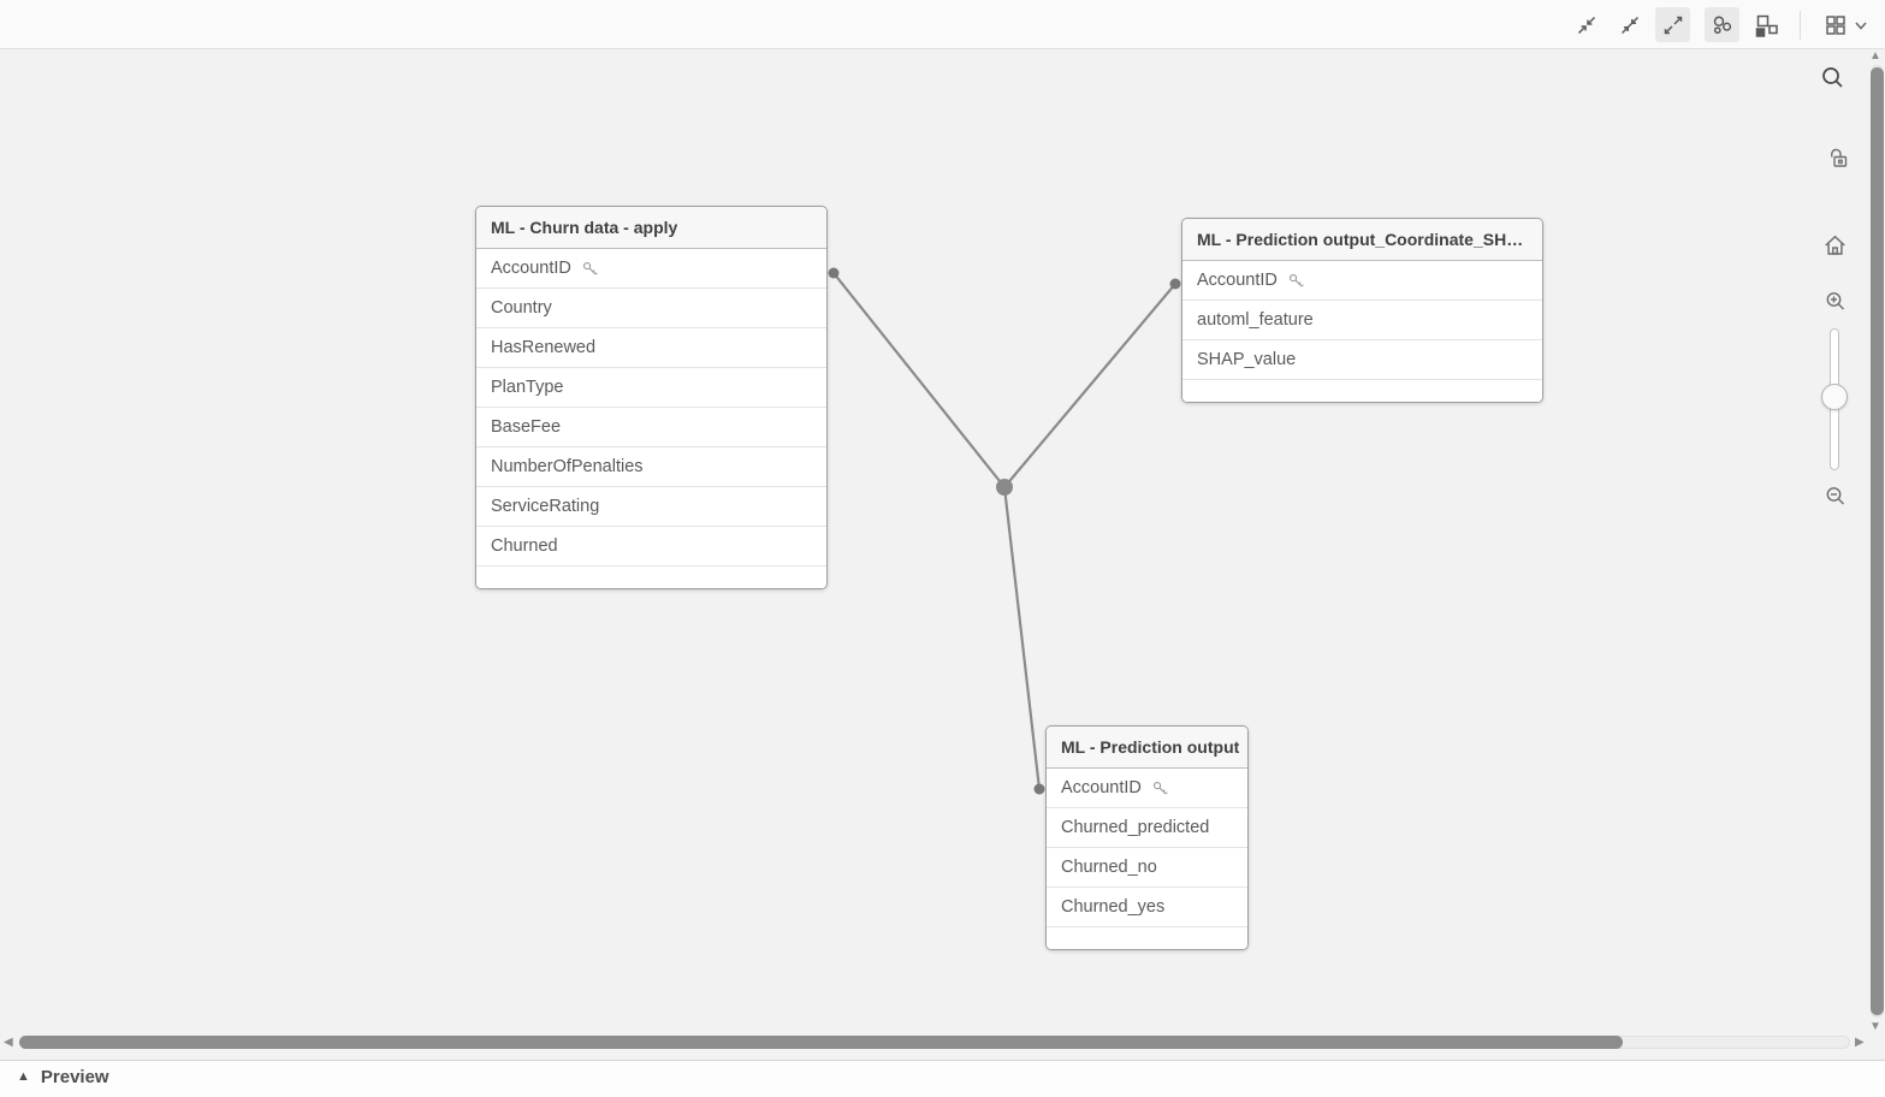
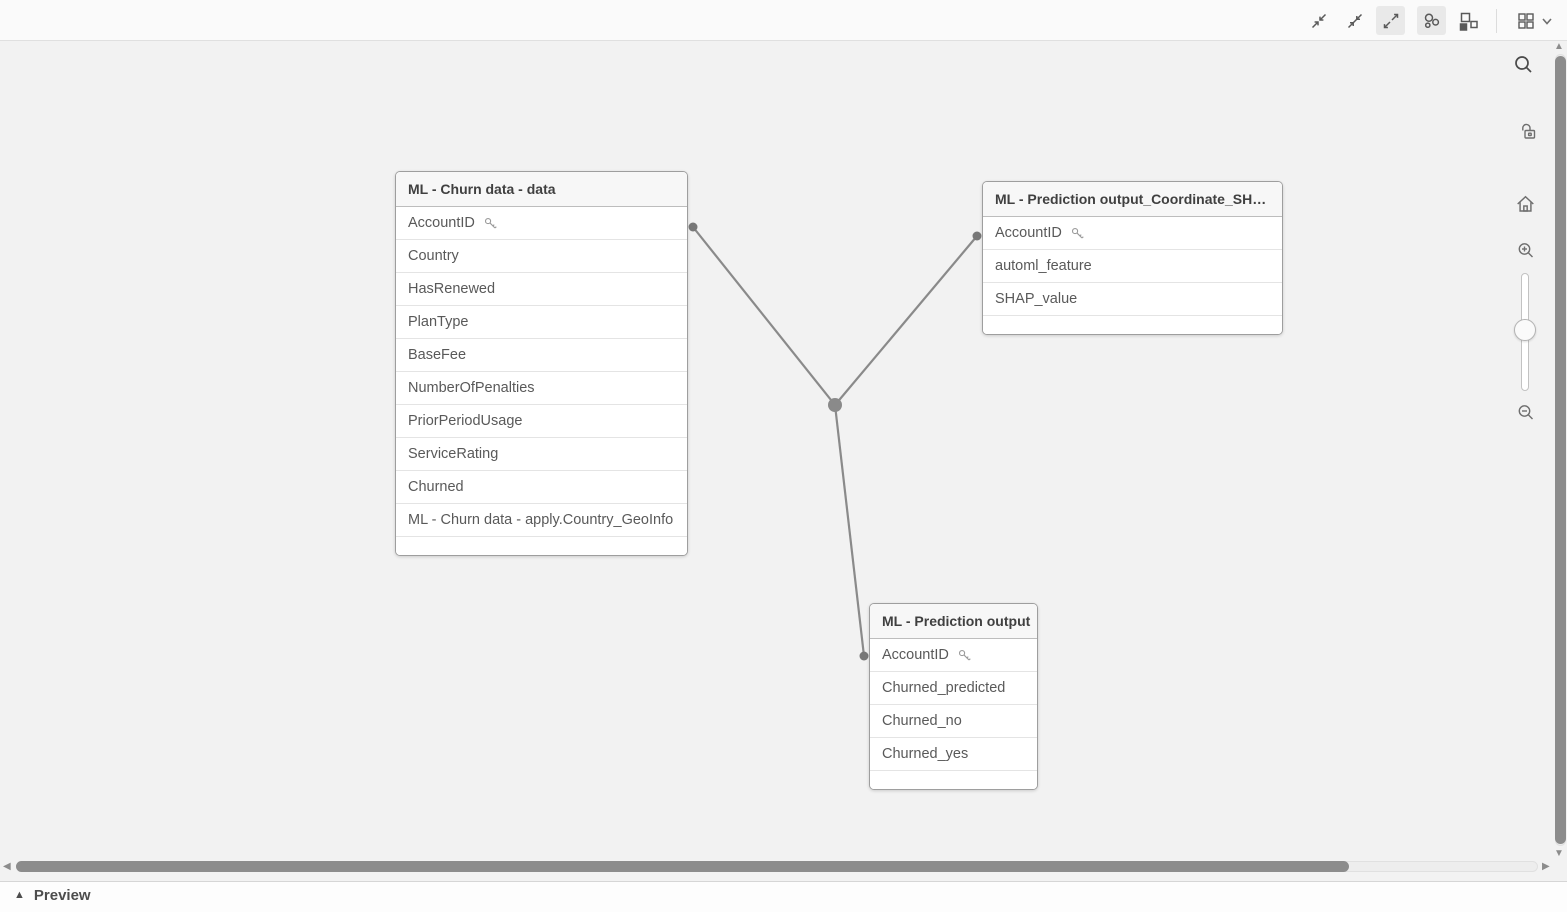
- ML - Churn data - apply
+ ML - Churn data - data
  AccountID
  Country
  HasRenewed
  PlanType
  BaseFee
  NumberOfPenalties
+ PriorPeriodUsage
  ServiceRating
  Churned
+ ML - Churn data - apply.Country_GeoInfo
  ML - Prediction output_Coordinate_SH…
  AccountID
  automl_feature
  SHAP_value
  ML - Prediction output
  AccountID
  Churned_predicted
  Churned_no
  Churned_yes
  ◀
  ▶
  ▲
  ▼
  ▲
  Preview
